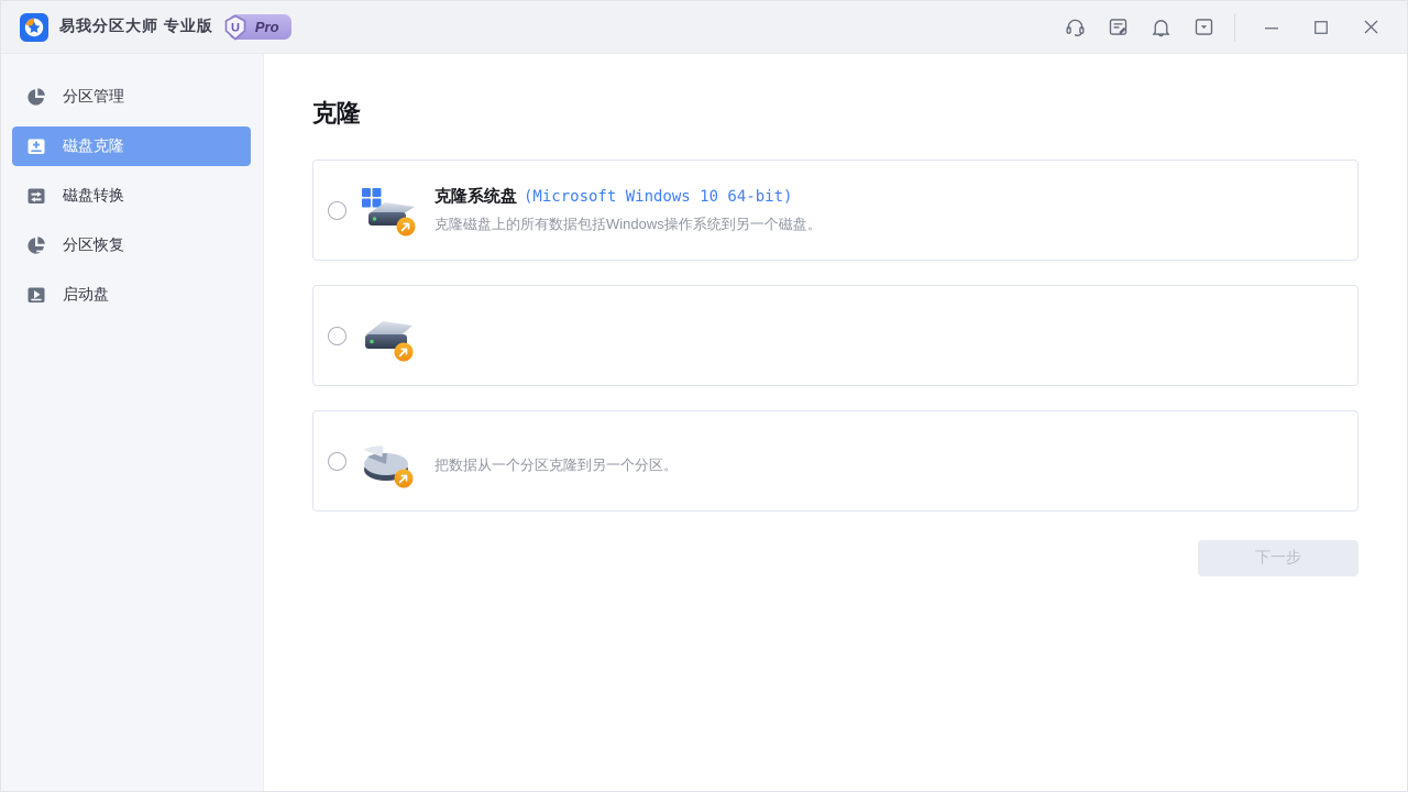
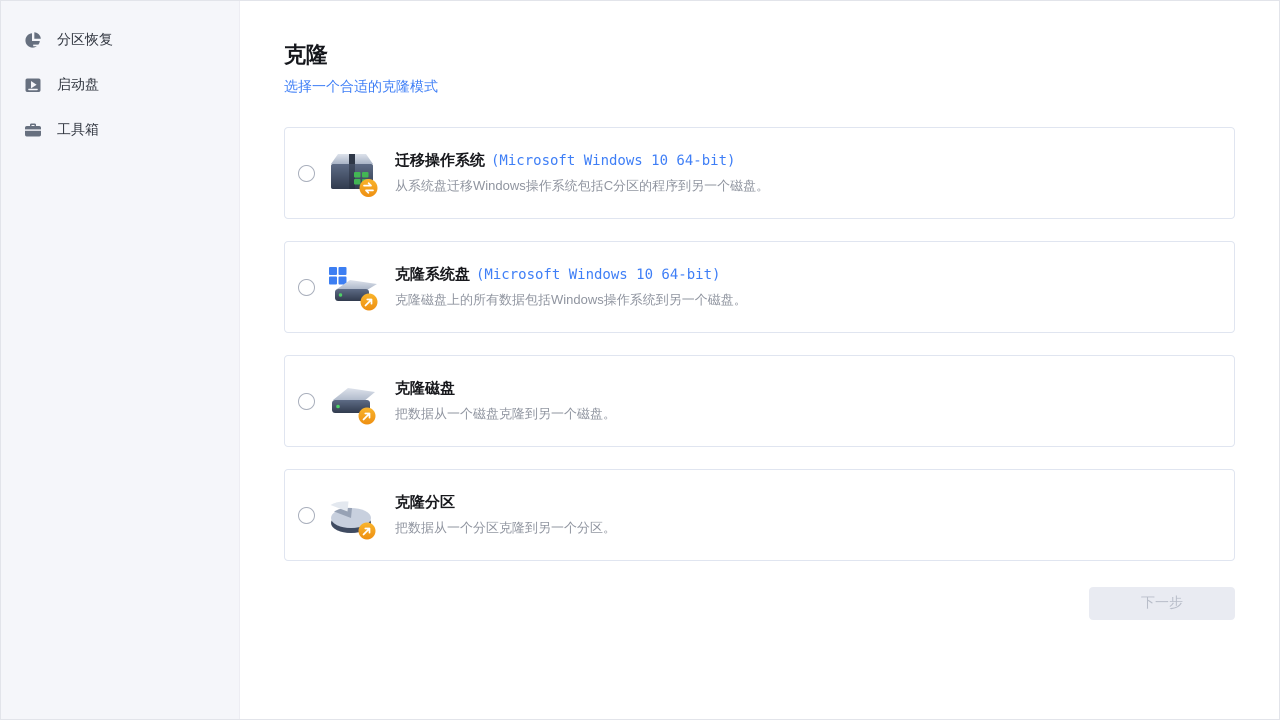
- 易我分区大师 专业版
- U
- Pro
- 分区管理
- 磁盘克隆
- 磁盘转换
  分区恢复
  启动盘
+ 工具箱
  克隆
+ 选择一个合适的克隆模式
+ 迁移操作系统 (Microsoft Windows 10 64-bit)
+ 从系统盘迁移Windows操作系统包括C分区的程序到另一个磁盘。
  克隆系统盘 (Microsoft Windows 10 64-bit)
  克隆磁盘上的所有数据包括Windows操作系统到另一个磁盘。
+ 克隆磁盘
+ 把数据从一个磁盘克隆到另一个磁盘。
+ 克隆分区
  把数据从一个分区克隆到另一个分区。
  下一步
